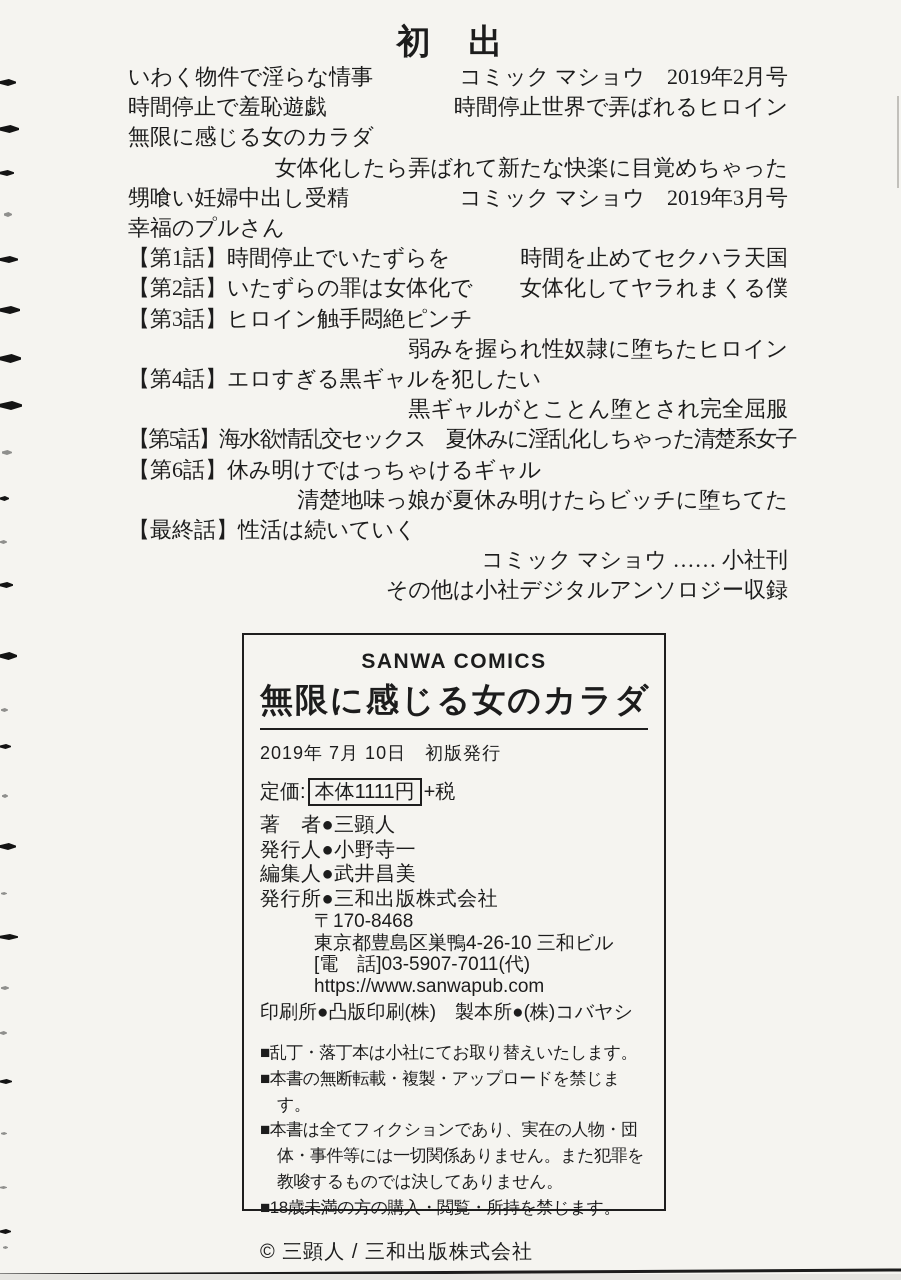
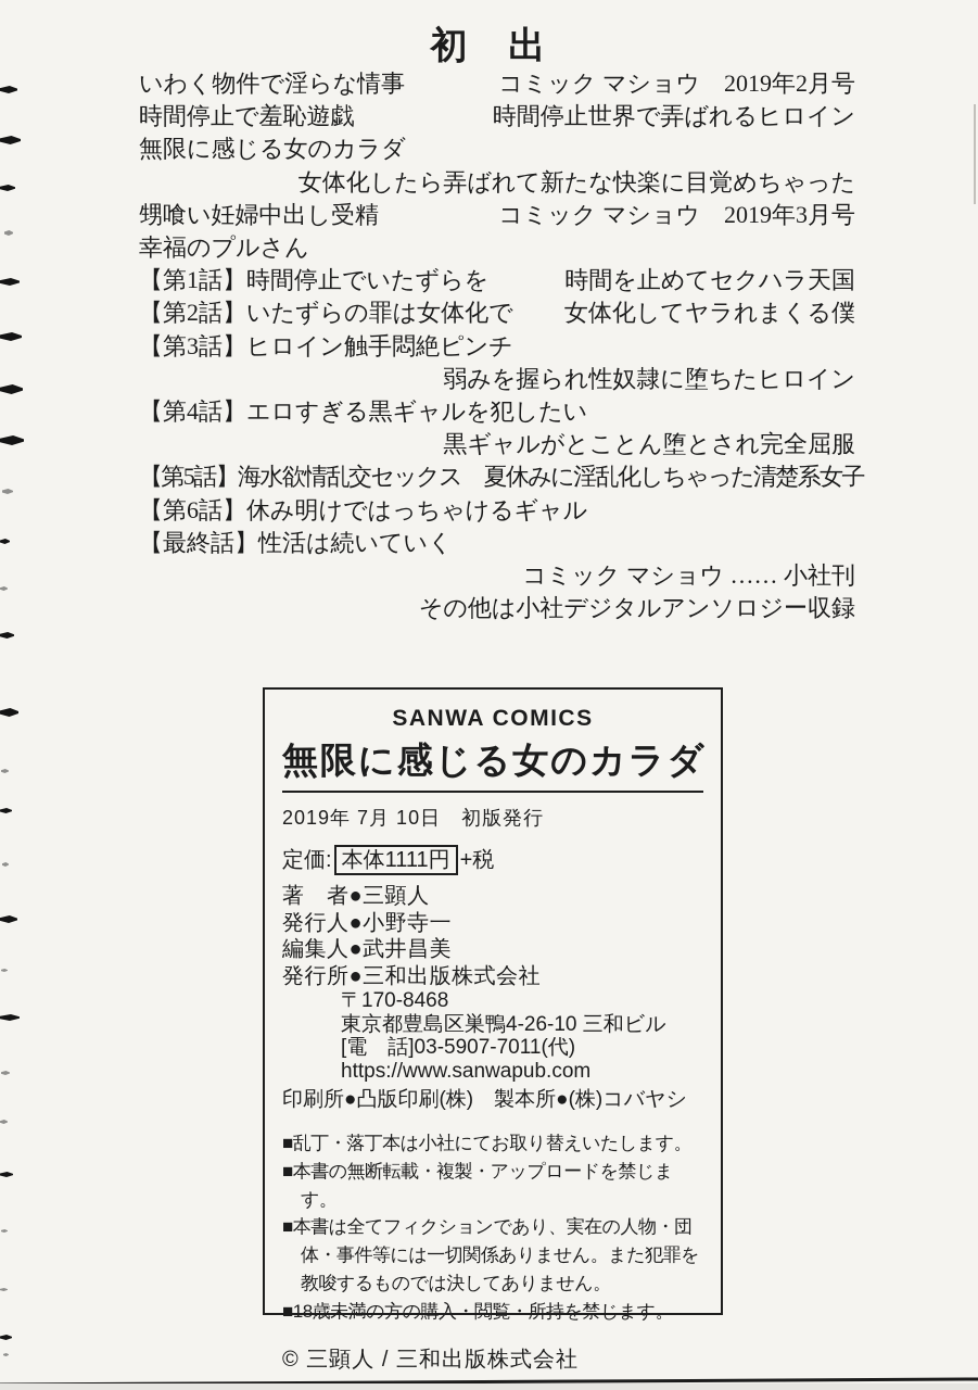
  初 出
  いわく物件で淫らな情事
  コミック マショウ 2019年2月号
  時間停止で羞恥遊戯
  時間停止世界で弄ばれるヒロイン
  無限に感じる女のカラダ
  女体化したら弄ばれて新たな快楽に目覚めちゃった
  甥喰い妊婦中出し受精
  コミック マショウ 2019年3月号
  幸福のプルさん
  【第1話】時間停止でいたずらを
  時間を止めてセクハラ天国
  【第2話】いたずらの罪は女体化で
  女体化してヤラれまくる僕
  【第3話】ヒロイン触手悶絶ピンチ
  弱みを握られ性奴隷に堕ちたヒロイン
  【第4話】エロすぎる黒ギャルを犯したい
  黒ギャルがとことん堕とされ完全屈服
  【第5話】海水欲情乱交セックス 夏休みに淫乱化しちゃった清楚系女子
  【第6話】休み明けではっちゃけるギャル
- 清楚地味っ娘が夏休み明けたらビッチに堕ちてた
  【最終話】性活は続いていく
  コミック マショウ …… 小社刊
  その他は小社デジタルアンソロジー収録
  SANWA COMICS
  無限に感じる女のカラダ
  2019年 7月 10日 初版発行
  定価: 本体1111円 +税
  著 者●三顕人
  発行人●小野寺一
  編集人●武井昌美
  発行所●三和出版株式会社
  〒170-8468
  東京都豊島区巣鴨4-26-10 三和ビル
  [電 話]03-5907-7011(代)
  https://www.sanwapub.com
  印刷所●凸版印刷(株) 製本所●(株)コバヤシ
  ■乱丁・落丁本は小社にてお取り替えいたします。
  ■本書の無断転載・複製・アップロードを禁じます。
  ■本書は全てフィクションであり、実在の人物・団体・事件等には一切関係ありません。また犯罪を教唆するものでは決してありません。
  ■18歳未満の方の購入・閲覧・所持を禁じます。
  © 三顕人 / 三和出版株式会社
